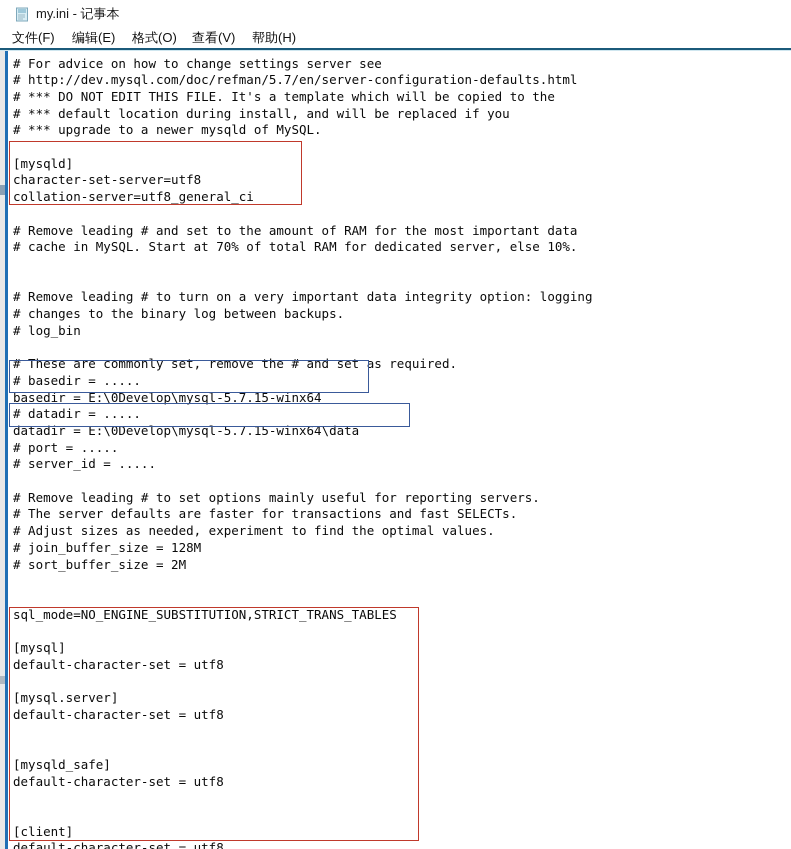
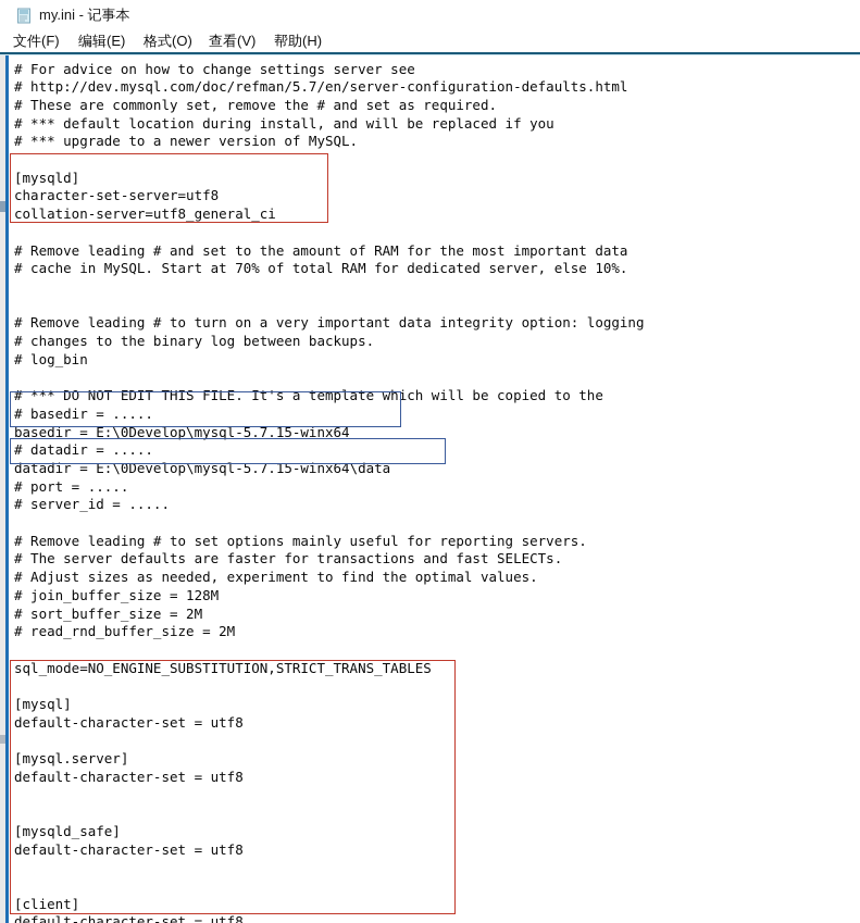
  my.ini - 记事本
  文件(F)
  编辑(E)
  格式(O)
  查看(V)
  帮助(H)
  # For advice on how to change settings server see
  # http://dev.mysql.com/doc/refman/5.7/en/server-configuration-defaults.html
- # *** DO NOT EDIT THIS FILE. It's a template which will be copied to the
+ # These are commonly set, remove the # and set as required.
  # *** default location during install, and will be replaced if you
- # *** upgrade to a newer mysqld of MySQL.
+ # *** upgrade to a newer version of MySQL.
  [mysqld]
  character-set-server=utf8
  collation-server=utf8_general_ci
  # Remove leading # and set to the amount of RAM for the most important data
  # cache in MySQL. Start at 70% of total RAM for dedicated server, else 10%.
  # Remove leading # to turn on a very important data integrity option: logging
  # changes to the binary log between backups.
  # log_bin
- # These are commonly set, remove the # and set as required.
+ # *** DO NOT EDIT THIS FILE. It's a template which will be copied to the
  # basedir = .....
  basedir = E:\0Develop\mysql-5.7.15-winx64
  # datadir = .....
  datadir = E:\0Develop\mysql-5.7.15-winx64\data
  # port = .....
  # server_id = .....
  # Remove leading # to set options mainly useful for reporting servers.
  # The server defaults are faster for transactions and fast SELECTs.
  # Adjust sizes as needed, experiment to find the optimal values.
  # join_buffer_size = 128M
  # sort_buffer_size = 2M
+ # read_rnd_buffer_size = 2M
  sql_mode=NO_ENGINE_SUBSTITUTION,STRICT_TRANS_TABLES
  [mysql]
  default-character-set = utf8
  [mysql.server]
  default-character-set = utf8
  [mysqld_safe]
  default-character-set = utf8
  [client]
  default-character-set = utf8
